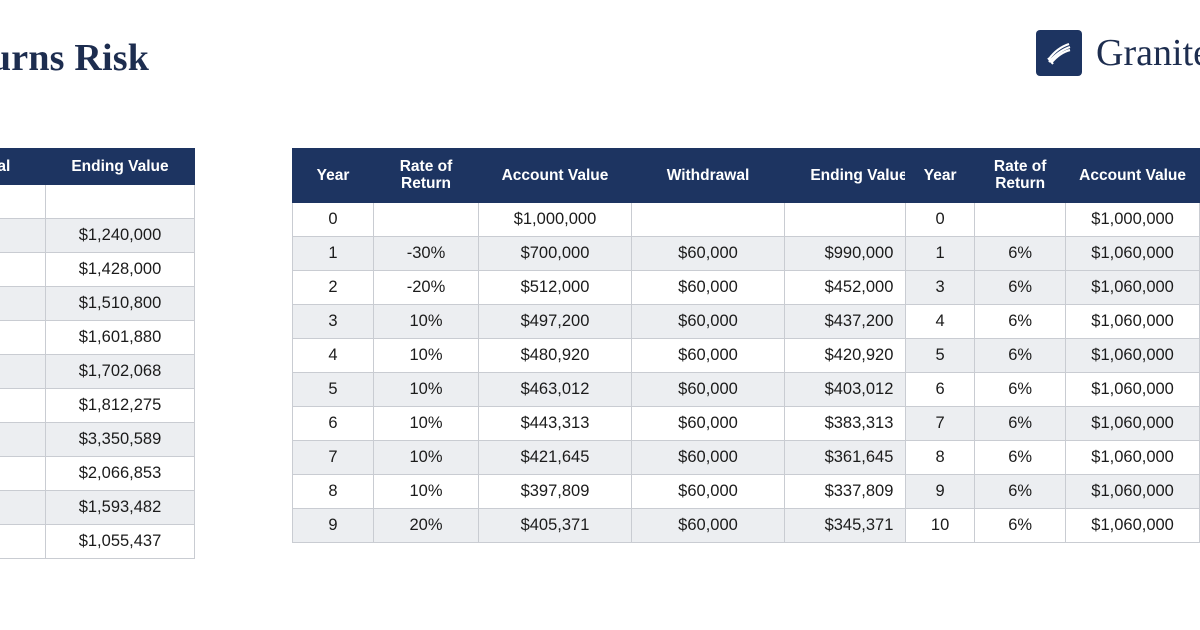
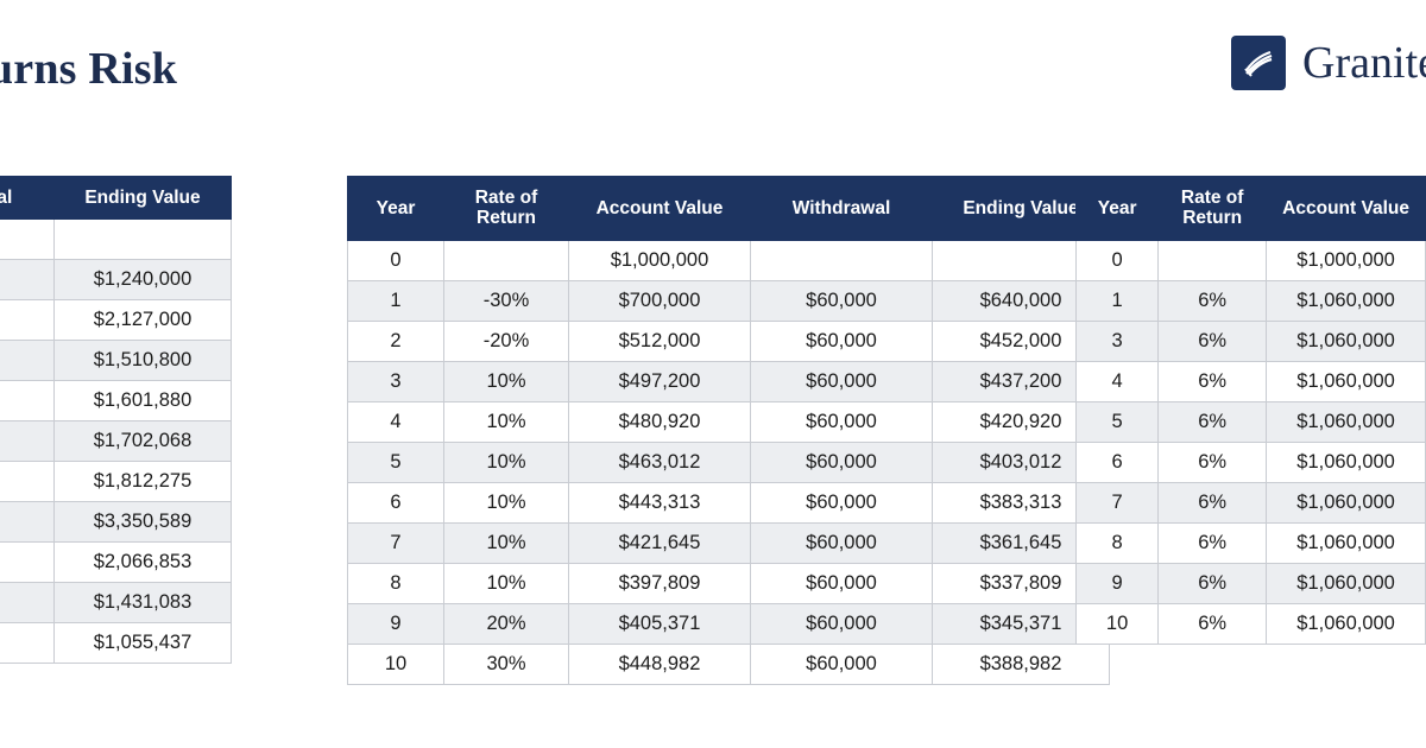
  urns Risk
  Granit
  	$1,240,000
- 	$1,428,000
+ 	$2,127,000
  	$1,510,800
  	$1,601,880
  	$1,702,068
  	$1,812,275
  	$3,350,589
  	$2,066,853
- 	$1,593,482
+ 	$1,431,083
  	$1,055,437
  Year	Rate of Return	Account Value	Withdrawal	Ending Value
  0		$1,000,000
- 1	-30%	$700,000	$60,000	$990,000
+ 1	-30%	$700,000	$60,000	$640,000
  2	-20%	$512,000	$60,000	$452,000
  3	10%	$497,200	$60,000	$437,200
  4	10%	$480,920	$60,000	$420,920
  5	10%	$463,012	$60,000	$403,012
  6	10%	$443,313	$60,000	$383,313
  7	10%	$421,645	$60,000	$361,645
  8	10%	$397,809	$60,000	$337,809
  9	20%	$405,371	$60,000	$345,371
+ 10	30%	$448,982	$60,000	$388,982
  Year	Rate of Return	Account Value
  0		$1,000,000
  1	6%	$1,060,000
  3	6%	$1,060,000
  4	6%	$1,060,000
  5	6%	$1,060,000
  6	6%	$1,060,000
  7	6%	$1,060,000
  8	6%	$1,060,000
  9	6%	$1,060,000
  10	6%	$1,060,000
